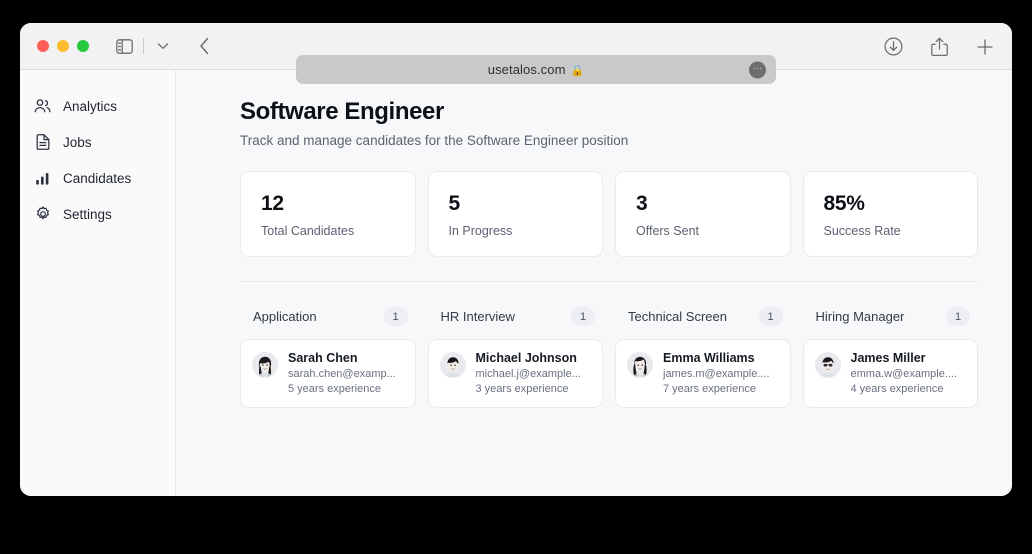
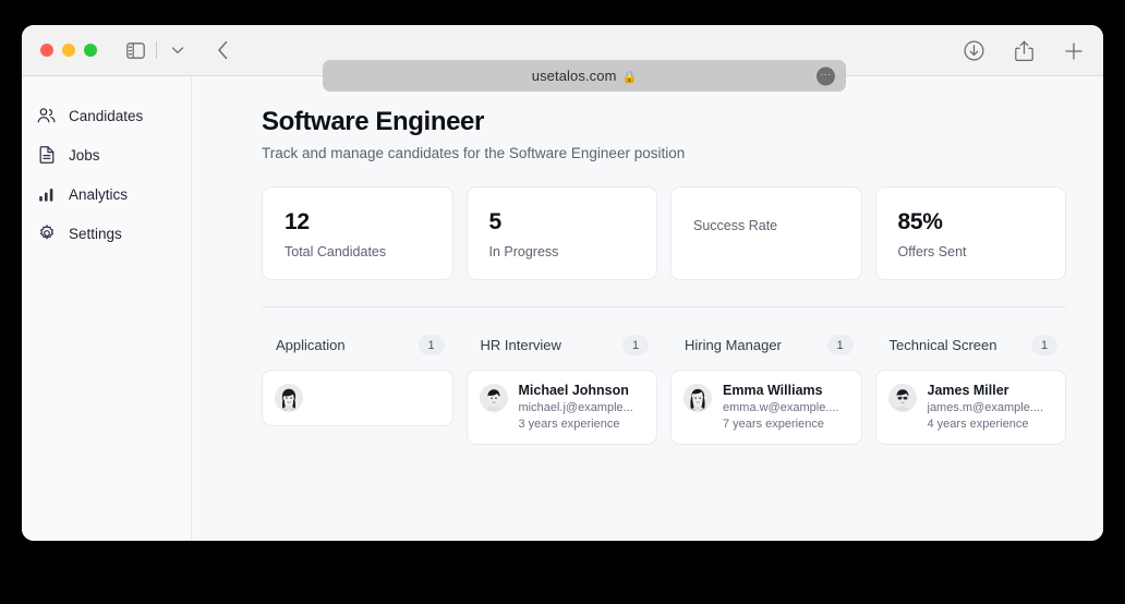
  usetalos.com
  🔒
  ⋯
- Analytics
+ Candidates
  Jobs
- Candidates
+ Analytics
  Settings
  Software Engineer
  Track and manage candidates for the Software Engineer position
  12
  Total Candidates
  5
  In Progress
- 3
- Offers Sent
+ Success Rate
  85%
- Success Rate
+ Offers Sent
  Application
  1
- Sarah Chen
- sarah.chen@examp...
- 5 years experience
  HR Interview
  1
  Michael Johnson
  michael.j@example...
  3 years experience
- Technical Screen
+ Hiring Manager
  1
  Emma Williams
- james.m@example....
+ emma.w@example....
  7 years experience
- Hiring Manager
+ Technical Screen
  1
  James Miller
- emma.w@example....
+ james.m@example....
  4 years experience
